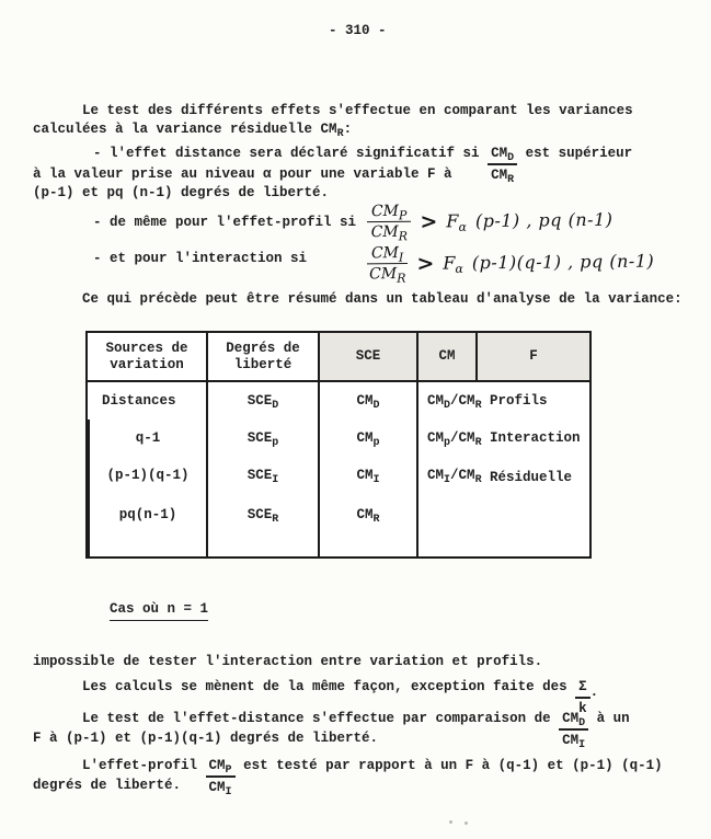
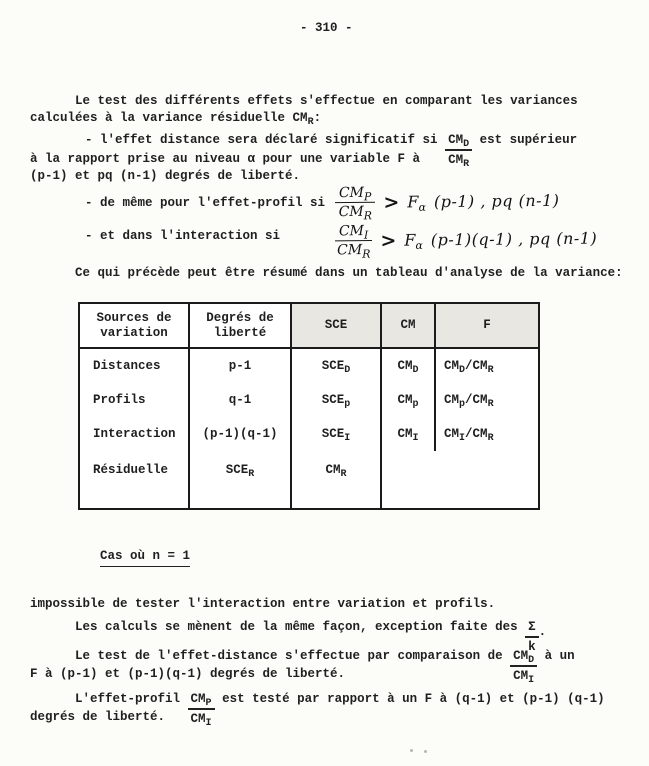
  - 310 -
  Le test des différents effets s'effectue en comparant les variances
  calculées à la variance résiduelle CMR:
  - l'effet distance sera déclaré significatif si
  CMD
  CMR
  est supérieur
- à la valeur prise au niveau α pour une variable F à
+ à la rapport prise au niveau α pour une variable F à
  (p-1) et pq (n-1) degrés de liberté.
  - de même pour l'effet-profil si
  CMP
  CMR
  >
  Fα
  (p-1) , pq (n-1)
- - et pour l'interaction si
+ - et dans l'interaction si
  CMI
  CMR
  >
  Fα
  (p-1)(q-1) , pq (n-1)
  Ce qui précède peut être résumé dans un tableau d'analyse de la variance:
  Sources de
  variation
  Degrés de
  liberté
  SCE
  CM
  F
  Distances
+ p-1
  SCED
  CMD
  CMD/CMR
  Profils
  q-1
  SCEp
  CMp
  CMp/CMR
  Interaction
  (p-1)(q-1)
  SCEI
  CMI
  CMI/CMR
  Résiduelle
- pq(n-1)
  SCER
  CMR
  Cas où n = 1
  impossible de tester l'interaction entre variation et profils.
  Les calculs se mènent de la même façon, exception faite des
  Σ
  k
  .
  Le test de l'effet-distance s'effectue par comparaison de
  CMD
  CMI
  à un
  F à (p-1) et (p-1)(q-1) degrés de liberté.
  L'effet-profil
  CMP
  CMI
  est testé par rapport à un F à (q-1) et (p-1) (q-1)
  degrés de liberté.
